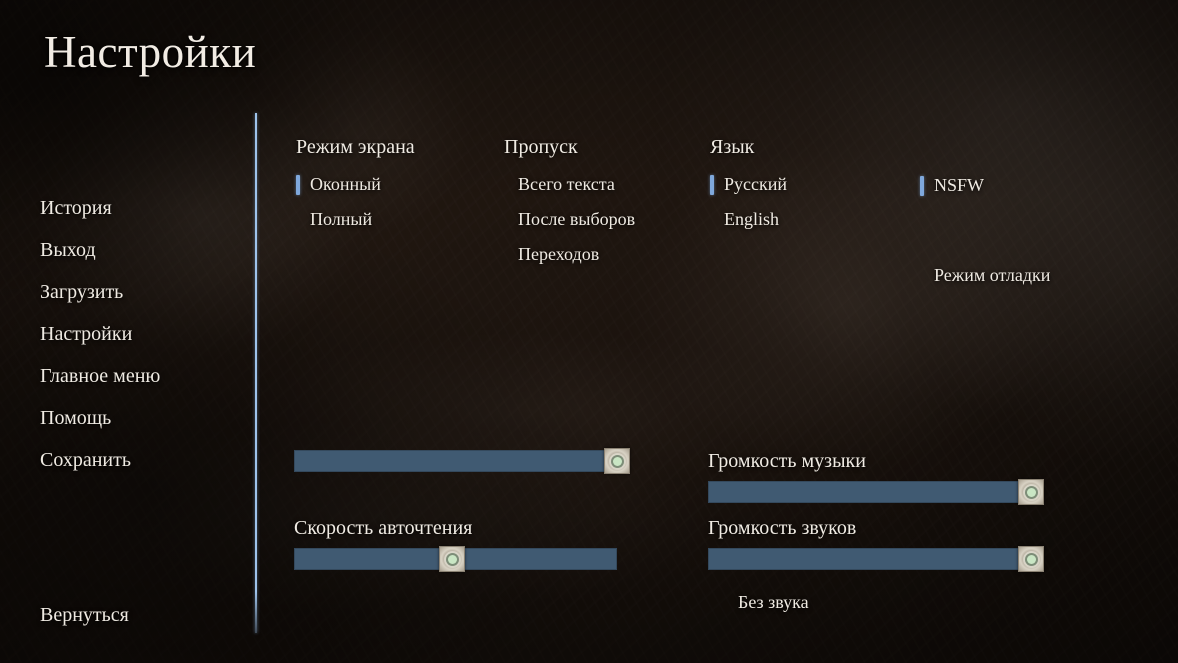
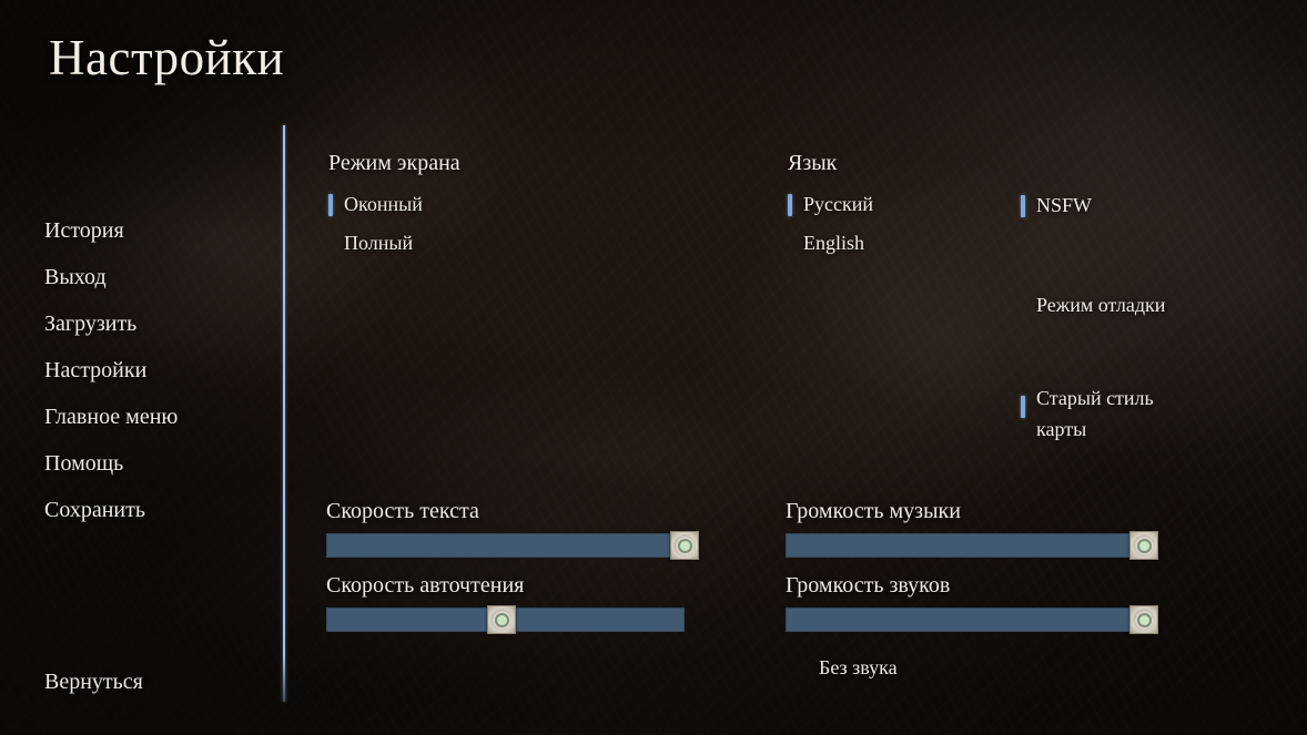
  Настройки
  История
  Выход
  Загрузить
  Настройки
  Главное меню
  Помощь
  Сохранить
  Вернуться
  Режим экрана
  Оконный
  Полный
- Пропуск
- Всего текста
- После выборов
- Переходов
  Язык
  Русский
  English
  NSFW
  Режим отладки
+ Старый стиль карты
+ Скорость текста
  Скорость авточтения
  Громкость музыки
  Громкость звуков
  Без звука
